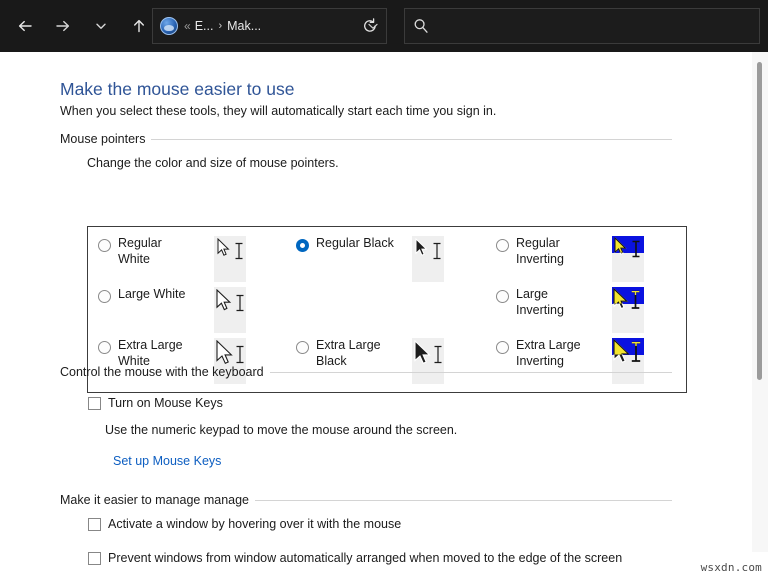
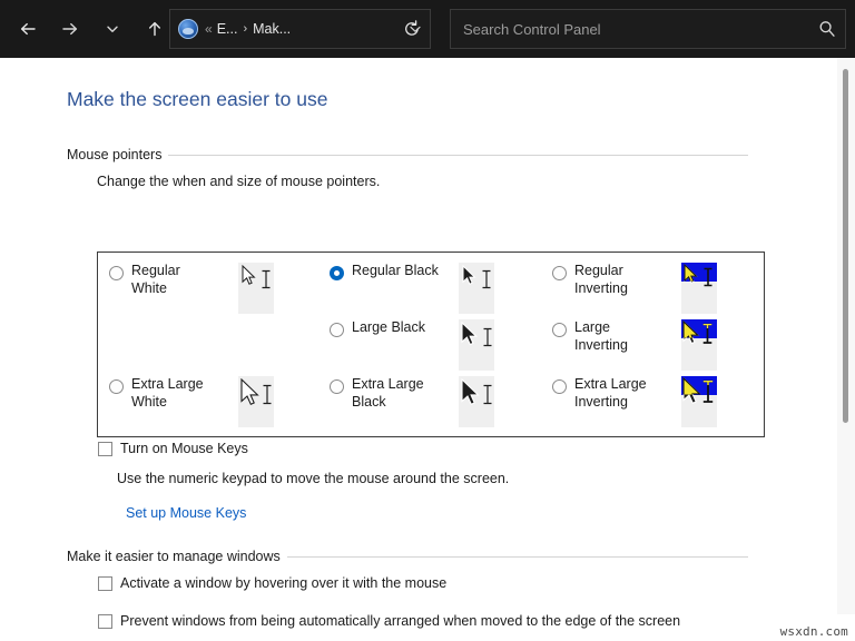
  «
  E...
  ›
  Mak...
+ Search Control Panel
- Make the mouse easier to use
+ Make the screen easier to use
- When you select these tools, they will automatically start each time you sign in.
  Mouse pointers
- Change the color and size of mouse pointers.
+ Change the when and size of mouse pointers.
  Regular
  White
- Large White
  Extra Large
  White
  Regular Black
+ Large Black
  Extra Large
  Black
  Regular
  Inverting
  Large
  Inverting
  Extra Large
  Inverting
- Control the mouse with the keyboard
  Turn on Mouse Keys
  Use the numeric keypad to move the mouse around the screen.
  Set up Mouse Keys
- Make it easier to manage manage
+ Make it easier to manage windows
  Activate a window by hovering over it with the mouse
- Prevent windows from window automatically arranged when moved to the edge of the screen
+ Prevent windows from being automatically arranged when moved to the edge of the screen
  wsxdn.com
